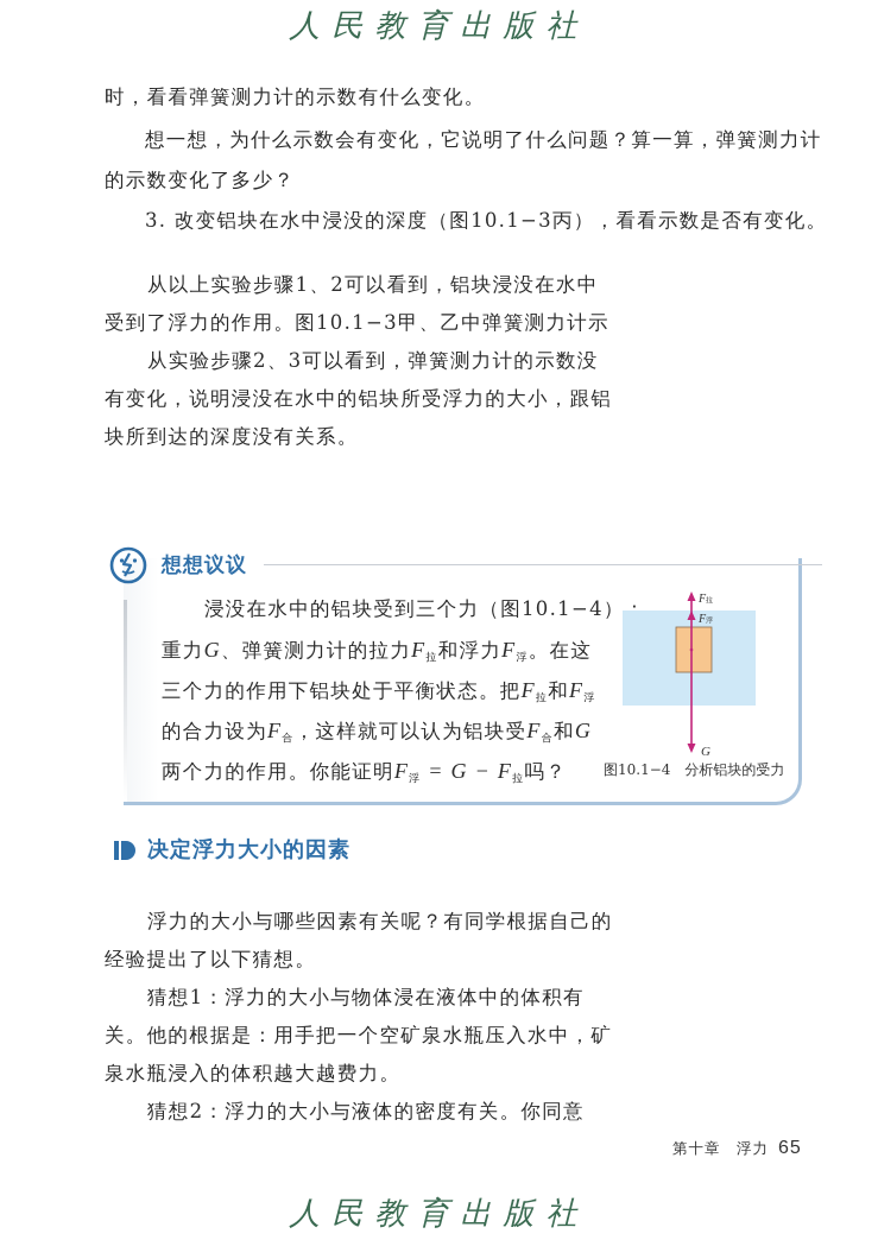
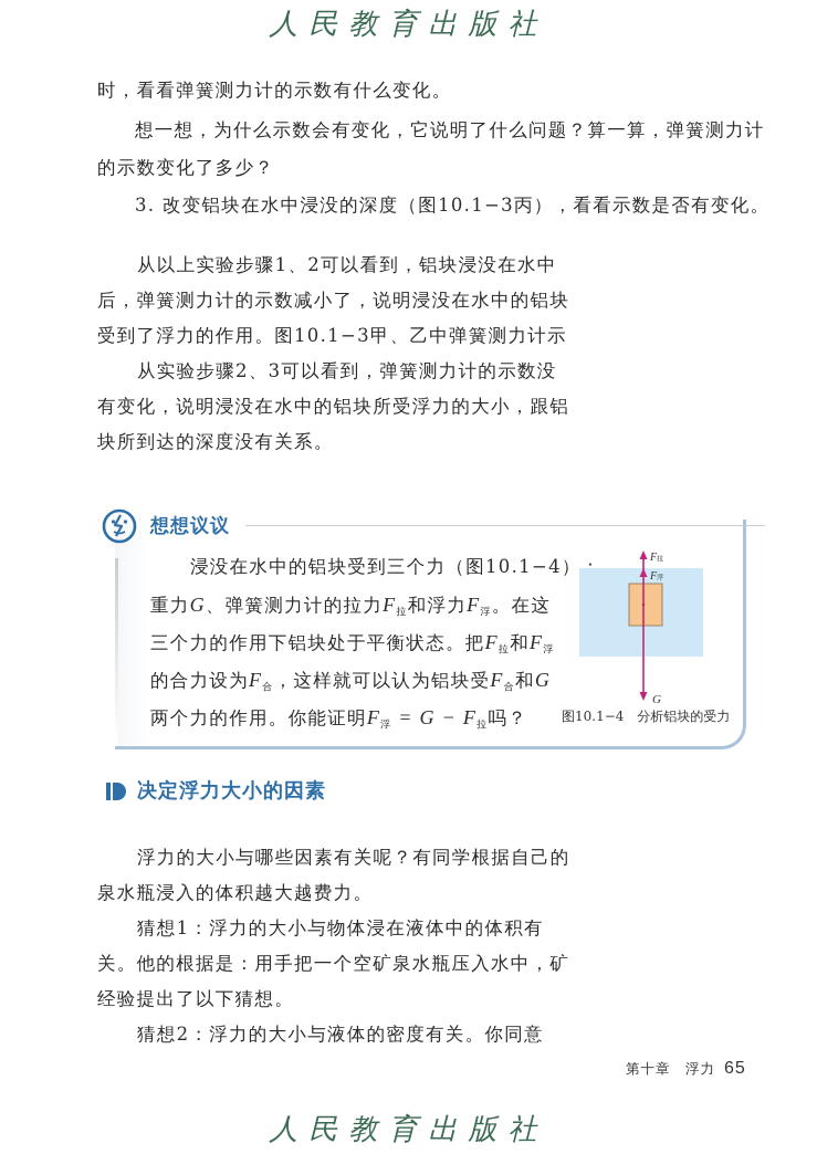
  人民教育出版社
  时，看看弹簧测力计的示数有什么变化。
  想一想，为什么示数会有变化，它说明了什么问题？算一算，弹簧测力计
  的示数变化了多少？
  3. 改变铝块在水中浸没的深度（图10.1−3丙），看看示数是否有变化。
  从以上实验步骤1、2可以看到，铝块浸没在水中
+ 后，弹簧测力计的示数减小了，说明浸没在水中的铝块
  受到了浮力的作用。图10.1−3甲、乙中弹簧测力计示
  从实验步骤2、3可以看到，弹簧测力计的示数没
  有变化，说明浸没在水中的铝块所受浮力的大小，跟铝
  块所到达的深度没有关系。
  想想议议
  浸没在水中的铝块受到三个力（图10.1−4）：
  重力G、弹簧测力计的拉力F拉和浮力F浮。在这
  三个力的作用下铝块处于平衡状态。把F拉和F浮
  的合力设为F合，这样就可以认为铝块受F合和G
  两个力的作用。你能证明F浮 = G − F拉吗？
  G
  图10.1−4 分析铝块的受力
  决定浮力大小的因素
  浮力的大小与哪些因素有关呢？有同学根据自己的
- 经验提出了以下猜想。
+ 泉水瓶浸入的体积越大越费力。
  猜想1：浮力的大小与物体浸在液体中的体积有
  关。他的根据是：用手把一个空矿泉水瓶压入水中，矿
- 泉水瓶浸入的体积越大越费力。
+ 经验提出了以下猜想。
  猜想2：浮力的大小与液体的密度有关。你同意
  第十章 浮力 65
  人民教育出版社
